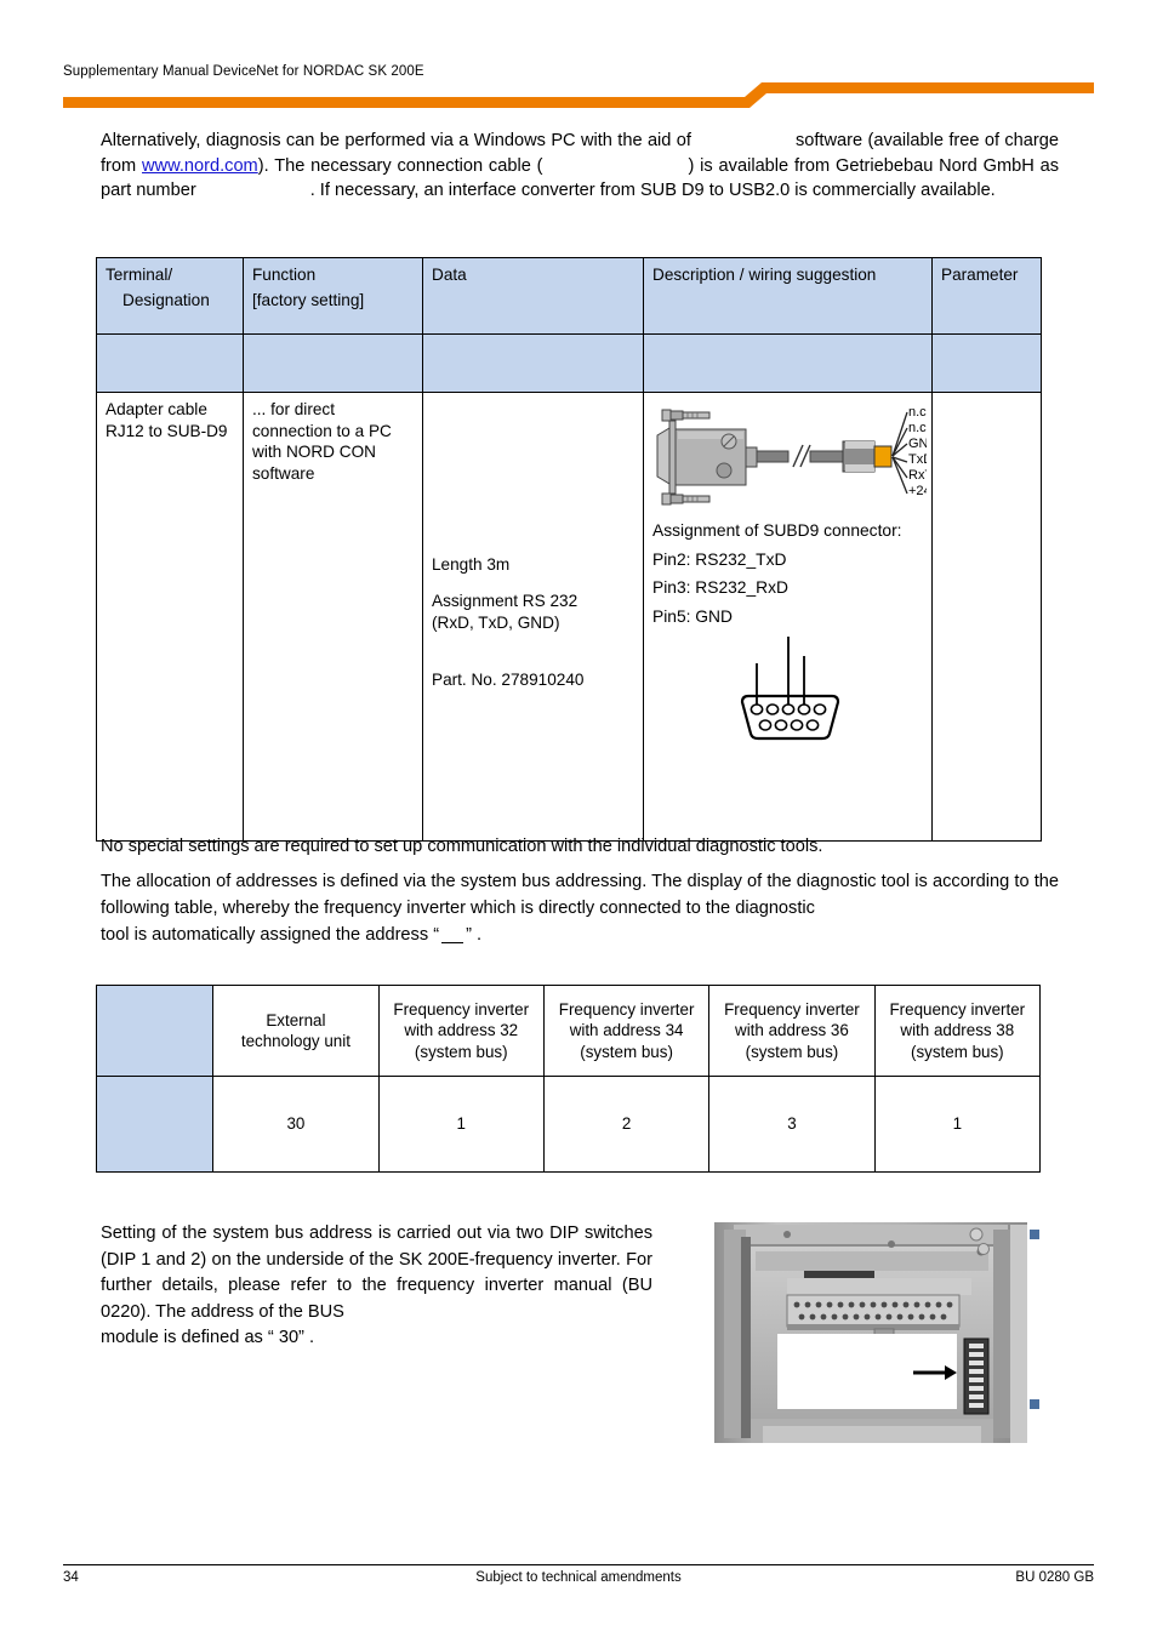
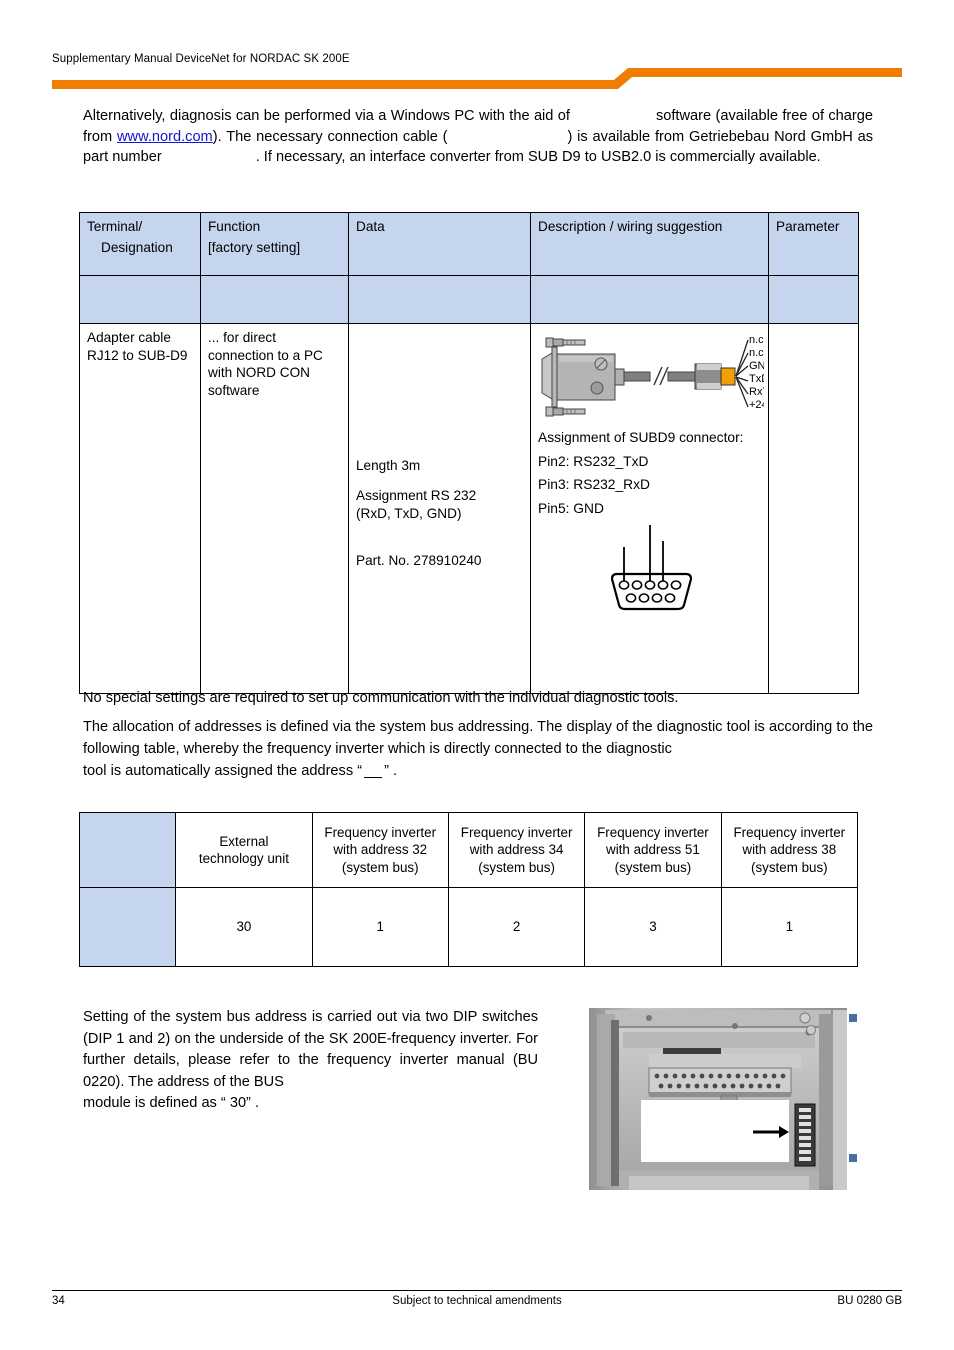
  Supplementary Manual DeviceNet for NORDAC SK 200E
  Alternatively, diagnosis can be performed via a Windows PC with the aid of software (available free of charge from www.nord.com). The necessary connection cable ( ) is available from Getriebebau Nord GmbH as part number . If necessary, an interface converter from SUB D9 to USB2.0 is commercially available.
  Terminal/ Designation	Function [factory setting]	Data	Description / wiring suggestion	Parameter
  Adapter cable RJ12 to SUB-D9	... for direct connection to a PC with NORD CON software	Length 3m Assignment RS 232 (RxD, TxD, GND) Part. No. 278910240	n.c n.c GN Tx Rx +2 Assignment of SUBD9 connector: Pin2: RS232_TxD Pin3: RS232_RxD Pin5: GND
  No special settings are required to set up communication with the individual diagnostic tools.
  The allocation of addresses is defined via the system bus addressing. The display of the diagnostic tool is according to the following table, whereby the frequency inverter which is directly connected to the diagnostic
  tool is automatically assigned the address “ ” .
- 	External technology unit	Frequency inverter with address 32 (system bus)	Frequency inverter with address 34 (system bus)	Frequency inverter with address 36 (system bus)	Frequency inverter with address 38 (system bus)
+ 	External technology unit	Frequency inverter with address 32 (system bus)	Frequency inverter with address 34 (system bus)	Frequency inverter with address 51 (system bus)	Frequency inverter with address 38 (system bus)
  	30	1	2	3	1
  Setting of the system bus address is carried out via two DIP switches (DIP 1 and 2) on the underside of the SK 200E-frequency inverter. For further details, please refer to the frequency inverter manual (BU 0220). The address of the BUS
  module is defined as “ 30” .
  34
  Subject to technical amendments
  BU 0280 GB
